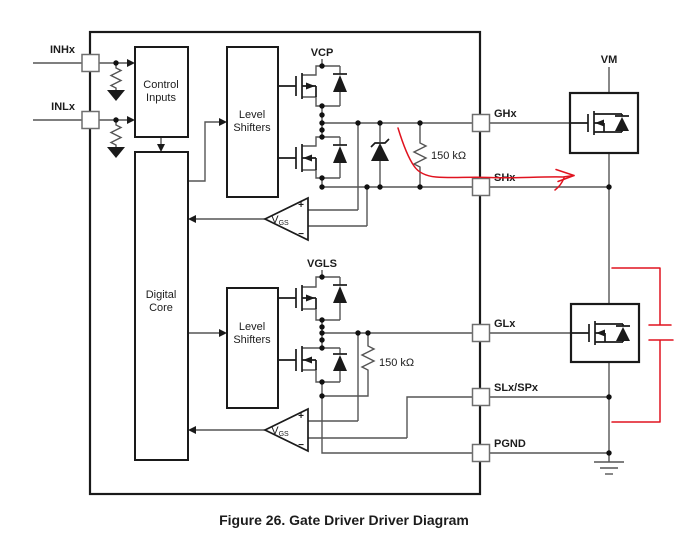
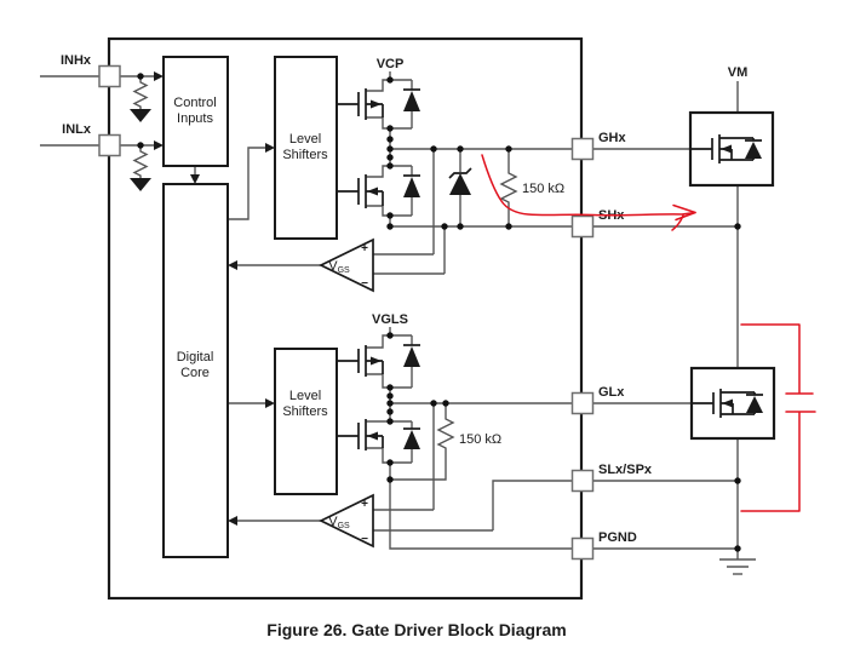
  Control
  Inputs
  Digital
  Core
  Level
  Shifters
  Level
  Shifters
  +
  −
  +
  −
  INHx
  INLx
  VCP
  VGLS
  VM
  GHx
  GLx
  SLx/SPx
  PGND
  150 kΩ
  150 kΩ
- Figure 26. Gate Driver Driver Diagram
+ Figure 26. Gate Driver Block Diagram
